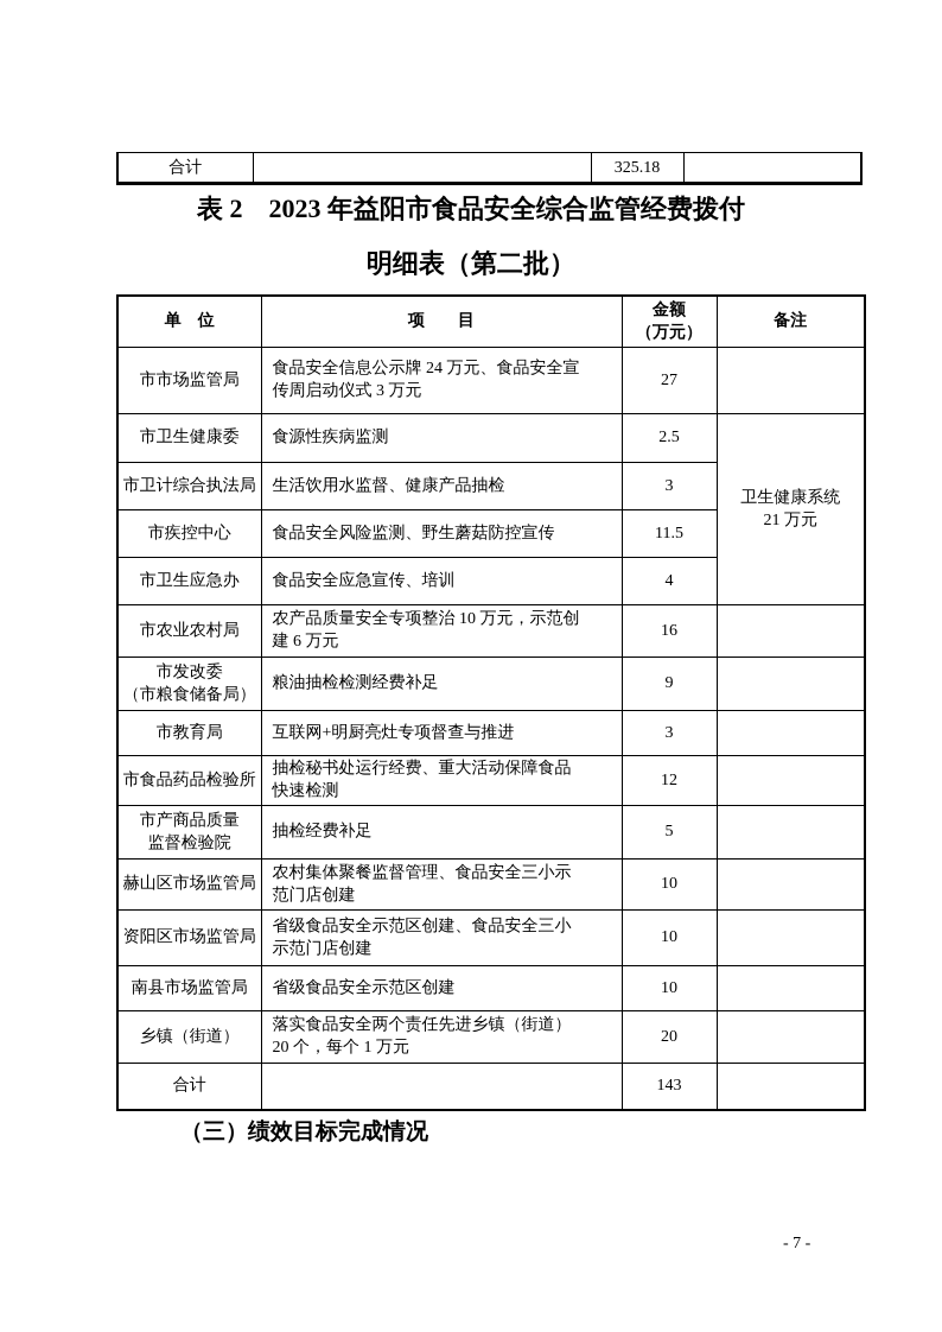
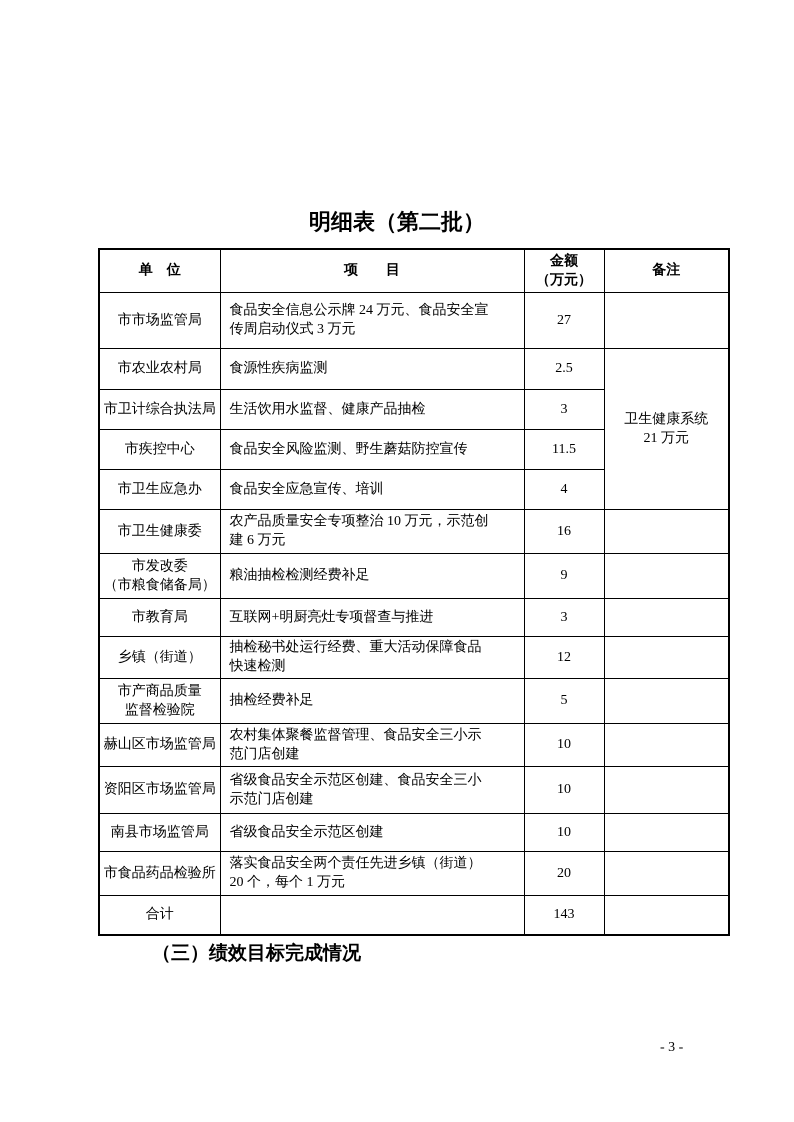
- 合计		325.18
- 表 2 2023 年益阳市食品安全综合监管经费拨付
  明细表（第二批）
  单 位	项 目	金额 （万元）	备注
  市市场监管局	食品安全信息公示牌 24 万元、食品安全宣 传周启动仪式 3 万元	27
- 市卫生健康委	食源性疾病监测	2.5	卫生健康系统 21 万元
+ 市农业农村局	食源性疾病监测	2.5	卫生健康系统 21 万元
  市卫计综合执法局	生活饮用水监督、健康产品抽检	3
  市疾控中心	食品安全风险监测、野生蘑菇防控宣传	11.5
  市卫生应急办	食品安全应急宣传、培训	4
- 市农业农村局	农产品质量安全专项整治 10 万元，示范创 建 6 万元	16
+ 市卫生健康委	农产品质量安全专项整治 10 万元，示范创 建 6 万元	16
  市发改委 （市粮食储备局）	粮油抽检检测经费补足	9
  市教育局	互联网+明厨亮灶专项督查与推进	3
- 市食品药品检验所	抽检秘书处运行经费、重大活动保障食品 快速检测	12
+ 乡镇（街道）	抽检秘书处运行经费、重大活动保障食品 快速检测	12
  市产商品质量 监督检验院	抽检经费补足	5
  赫山区市场监管局	农村集体聚餐监督管理、食品安全三小示 范门店创建	10
  资阳区市场监管局	省级食品安全示范区创建、食品安全三小 示范门店创建	10
  南县市场监管局	省级食品安全示范区创建	10
- 乡镇（街道）	落实食品安全两个责任先进乡镇（街道） 20 个，每个 1 万元	20
+ 市食品药品检验所	落实食品安全两个责任先进乡镇（街道） 20 个，每个 1 万元	20
  合计		143
  （三）绩效目标完成情况
- - 7 -
+ - 3 -
